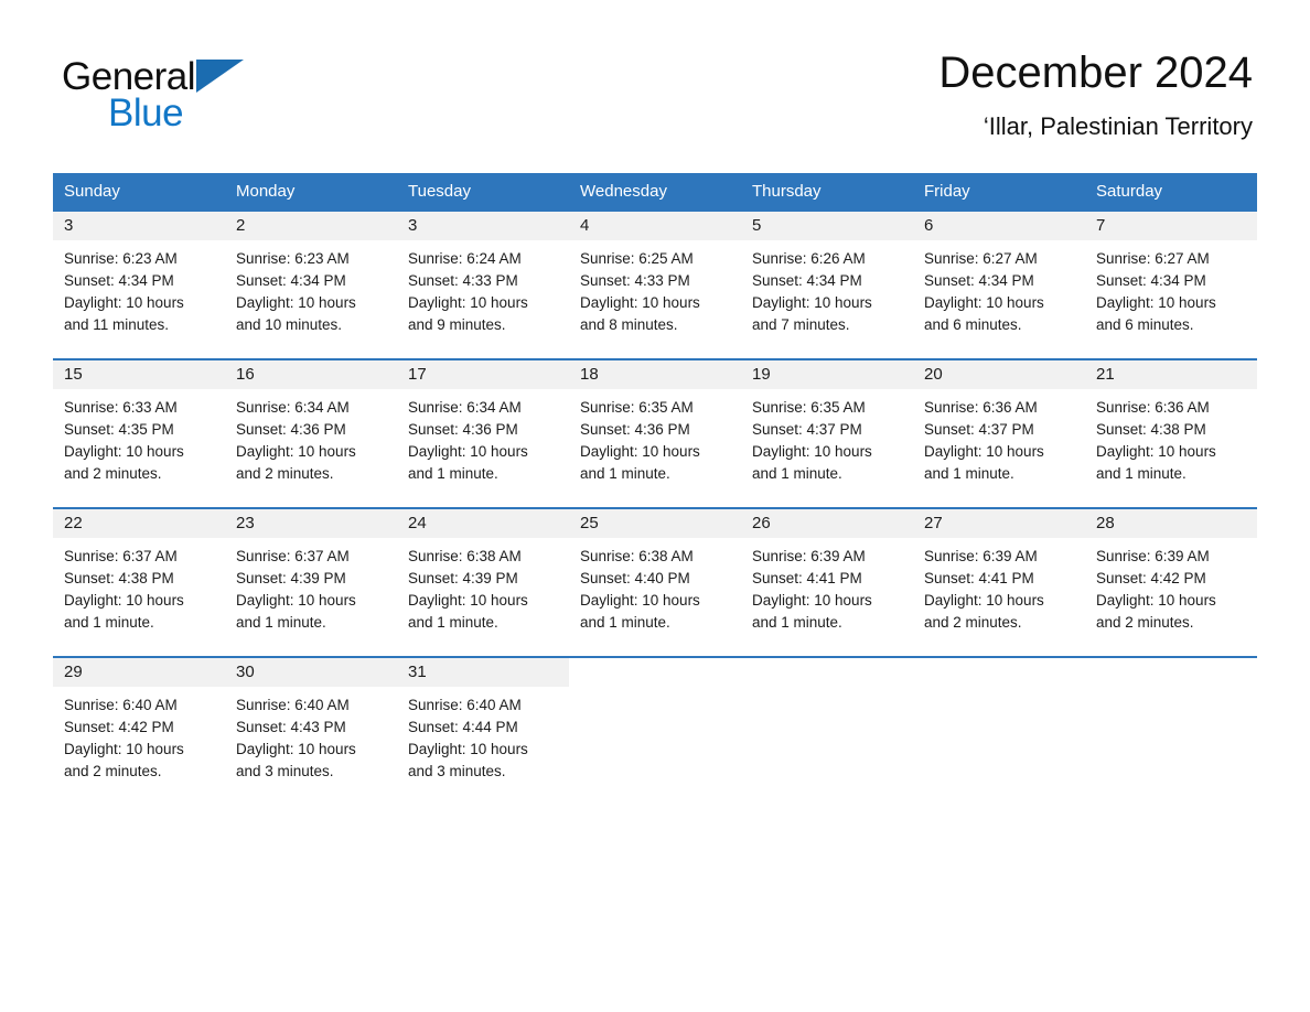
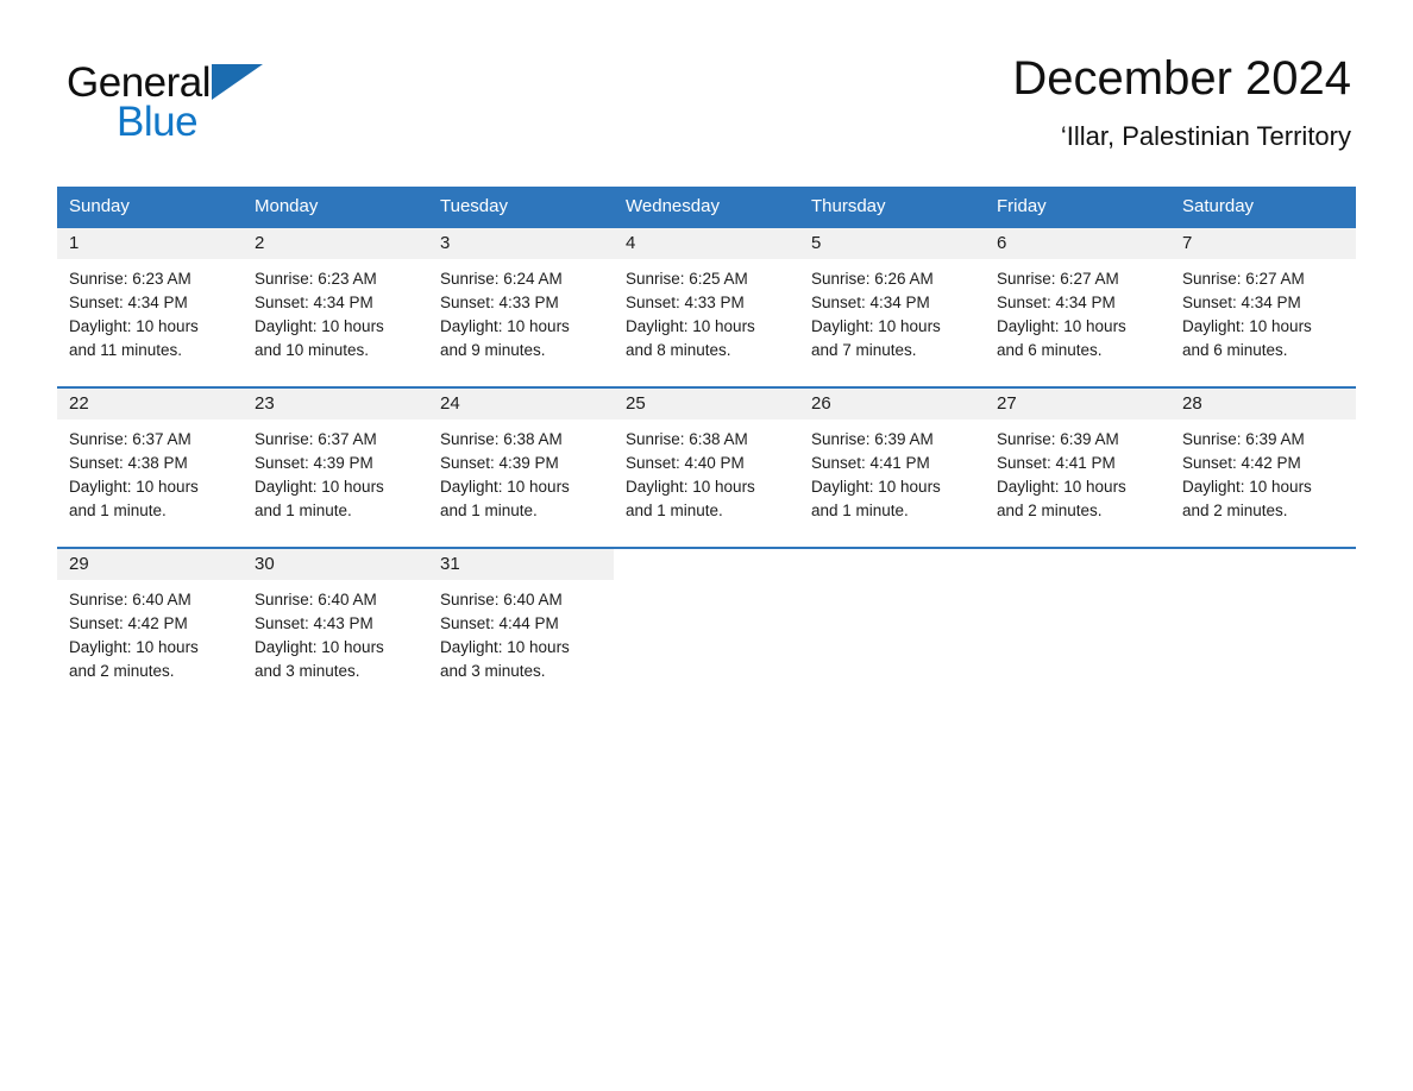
  General
  Blue
  December 2024
  ‘Illar, Palestinian Territory
  Sunday	Monday	Tuesday	Wednesday	Thursday	Friday	Saturday
- 3Sunrise: 6:23 AMSunset: 4:34 PMDaylight: 10 hoursand 11 minutes.	2Sunrise: 6:23 AMSunset: 4:34 PMDaylight: 10 hoursand 10 minutes.	3Sunrise: 6:24 AMSunset: 4:33 PMDaylight: 10 hoursand 9 minutes.	4Sunrise: 6:25 AMSunset: 4:33 PMDaylight: 10 hoursand 8 minutes.	5Sunrise: 6:26 AMSunset: 4:34 PMDaylight: 10 hoursand 7 minutes.	6Sunrise: 6:27 AMSunset: 4:34 PMDaylight: 10 hoursand 6 minutes.	7Sunrise: 6:27 AMSunset: 4:34 PMDaylight: 10 hoursand 6 minutes.
+ 1Sunrise: 6:23 AMSunset: 4:34 PMDaylight: 10 hoursand 11 minutes.	2Sunrise: 6:23 AMSunset: 4:34 PMDaylight: 10 hoursand 10 minutes.	3Sunrise: 6:24 AMSunset: 4:33 PMDaylight: 10 hoursand 9 minutes.	4Sunrise: 6:25 AMSunset: 4:33 PMDaylight: 10 hoursand 8 minutes.	5Sunrise: 6:26 AMSunset: 4:34 PMDaylight: 10 hoursand 7 minutes.	6Sunrise: 6:27 AMSunset: 4:34 PMDaylight: 10 hoursand 6 minutes.	7Sunrise: 6:27 AMSunset: 4:34 PMDaylight: 10 hoursand 6 minutes.
- 15Sunrise: 6:33 AMSunset: 4:35 PMDaylight: 10 hoursand 2 minutes.	16Sunrise: 6:34 AMSunset: 4:36 PMDaylight: 10 hoursand 2 minutes.	17Sunrise: 6:34 AMSunset: 4:36 PMDaylight: 10 hoursand 1 minute.	18Sunrise: 6:35 AMSunset: 4:36 PMDaylight: 10 hoursand 1 minute.	19Sunrise: 6:35 AMSunset: 4:37 PMDaylight: 10 hoursand 1 minute.	20Sunrise: 6:36 AMSunset: 4:37 PMDaylight: 10 hoursand 1 minute.	21Sunrise: 6:36 AMSunset: 4:38 PMDaylight: 10 hoursand 1 minute.
  22Sunrise: 6:37 AMSunset: 4:38 PMDaylight: 10 hoursand 1 minute.	23Sunrise: 6:37 AMSunset: 4:39 PMDaylight: 10 hoursand 1 minute.	24Sunrise: 6:38 AMSunset: 4:39 PMDaylight: 10 hoursand 1 minute.	25Sunrise: 6:38 AMSunset: 4:40 PMDaylight: 10 hoursand 1 minute.	26Sunrise: 6:39 AMSunset: 4:41 PMDaylight: 10 hoursand 1 minute.	27Sunrise: 6:39 AMSunset: 4:41 PMDaylight: 10 hoursand 2 minutes.	28Sunrise: 6:39 AMSunset: 4:42 PMDaylight: 10 hoursand 2 minutes.
  29Sunrise: 6:40 AMSunset: 4:42 PMDaylight: 10 hoursand 2 minutes.	30Sunrise: 6:40 AMSunset: 4:43 PMDaylight: 10 hoursand 3 minutes.	31Sunrise: 6:40 AMSunset: 4:44 PMDaylight: 10 hoursand 3 minutes.
